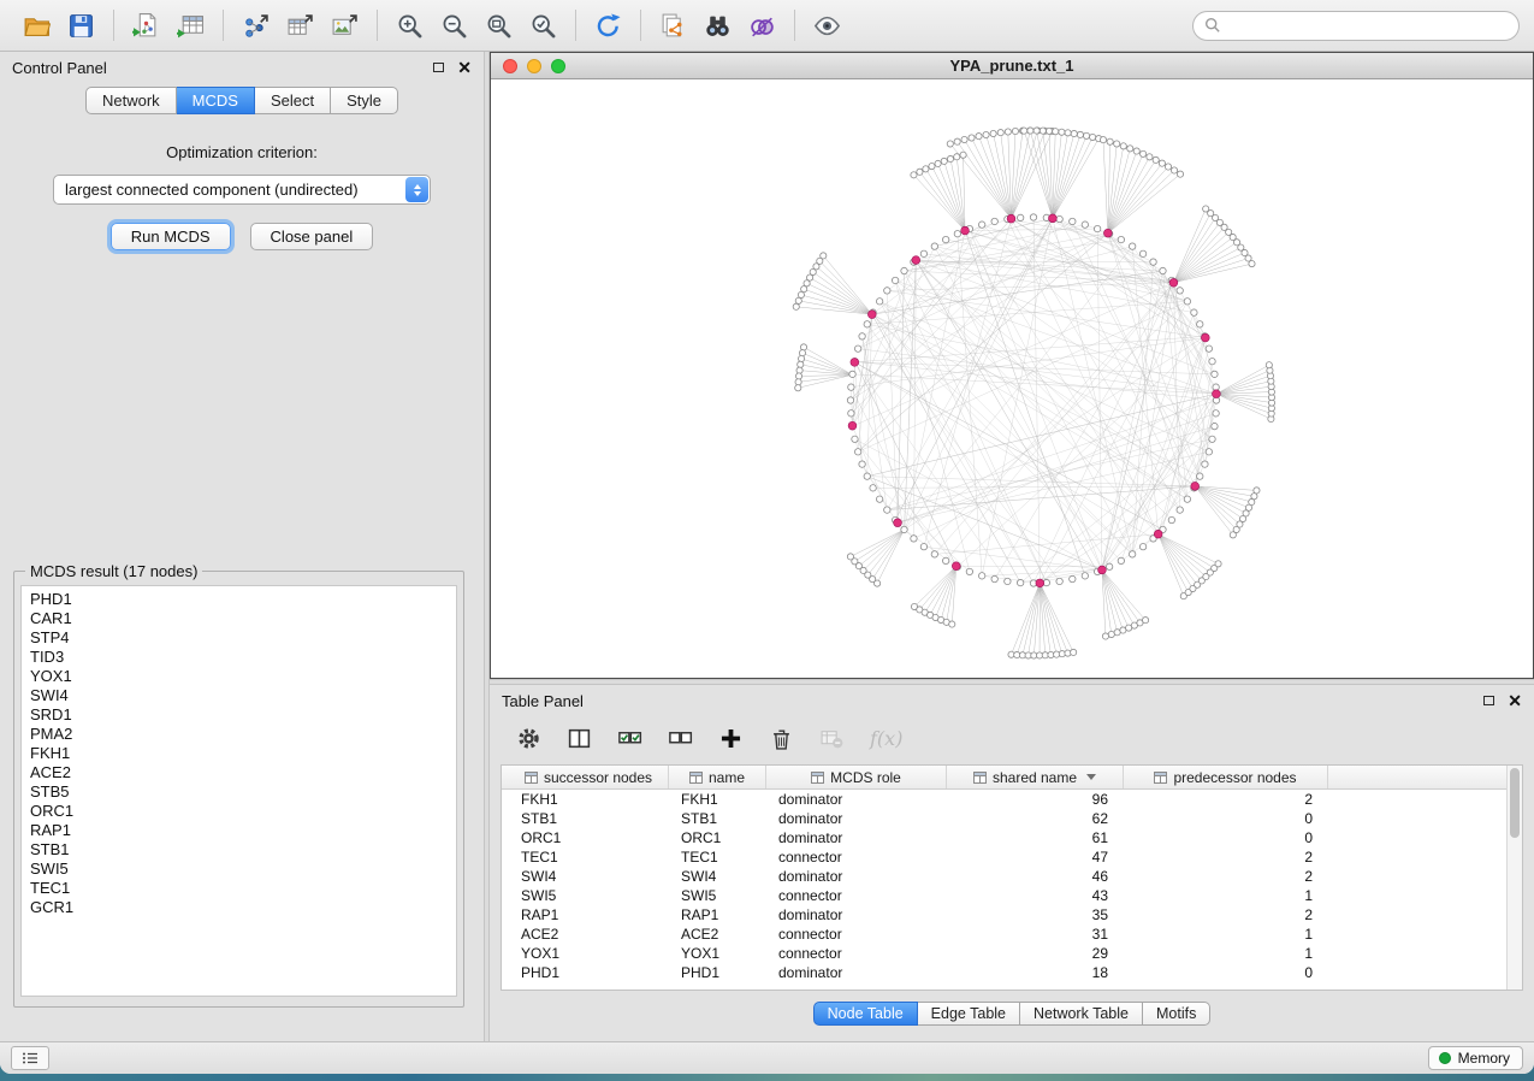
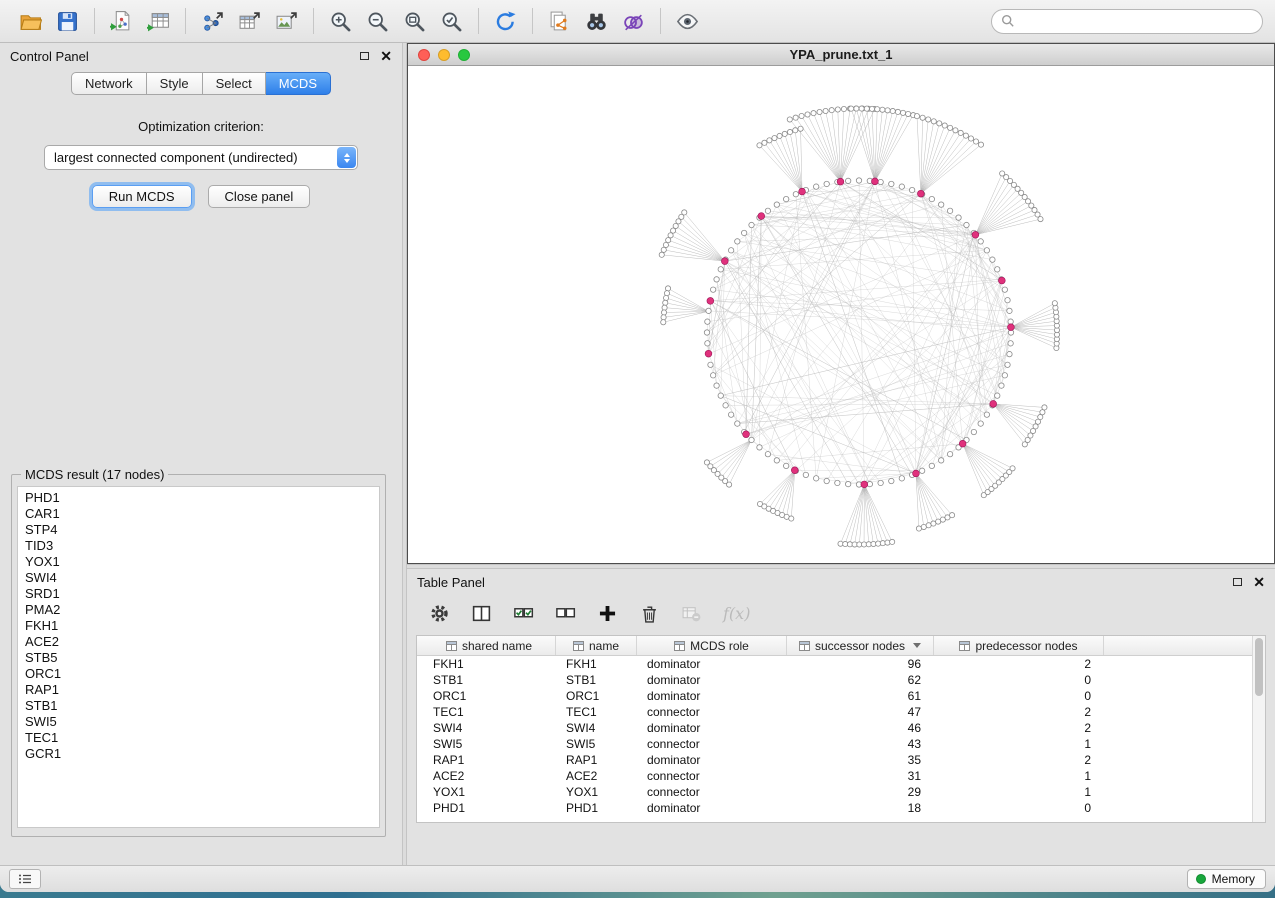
  Control Panel
  ✕
  Network
- MCDS
+ Style
  Select
- Style
+ MCDS
  Optimization criterion:
  largest connected component (undirected)
  Run MCDS
  Close panel
  MCDS result (17 nodes)
  PHD1
  CAR1
  STP4
  TID3
  YOX1
  SWI4
  SRD1
  PMA2
  FKH1
  ACE2
  STB5
  ORC1
  RAP1
  STB1
  SWI5
  TEC1
  GCR1
  YPA_prune.txt_1
  Table Panel
  ✕
  f(x)
- successor nodes
+ shared name
  name
  MCDS role
- shared name
+ successor nodes
  predecessor nodes
  FKH1
  FKH1
  dominator
  96
  2
  STB1
  STB1
  dominator
  62
  0
  ORC1
  ORC1
  dominator
  61
  0
  TEC1
  TEC1
  connector
  47
  2
  SWI4
  SWI4
  dominator
  46
  2
  SWI5
  SWI5
  connector
  43
  1
  RAP1
  RAP1
  dominator
  35
  2
  ACE2
  ACE2
  connector
  31
  1
  YOX1
  YOX1
  connector
  29
  1
  PHD1
  PHD1
  dominator
  18
  0
- Node Table
- Edge Table
- Network Table
- Motifs
  Memory
